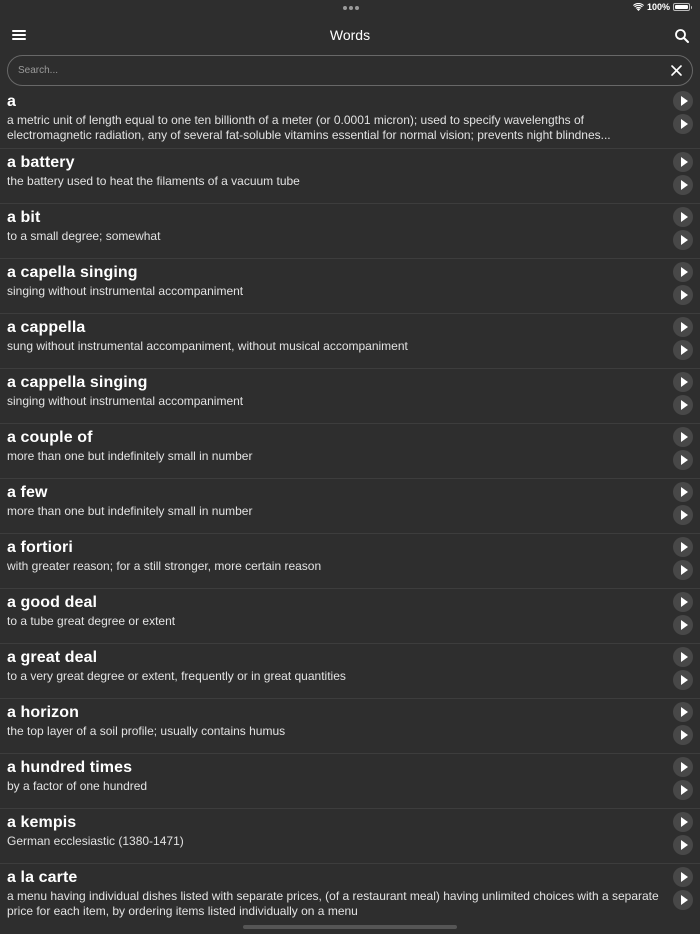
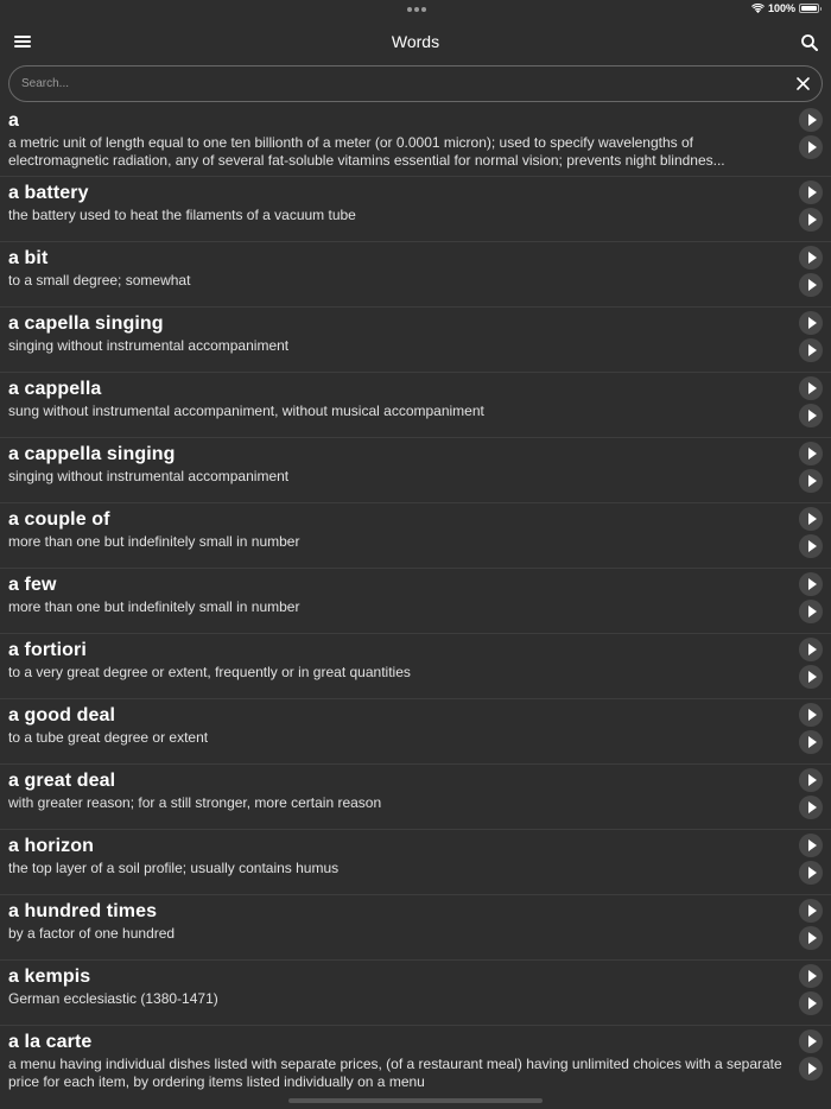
  100%
  Words
  Search...
  a
  a metric unit of length equal to one ten billionth of a meter (or 0.0001 micron); used to specify wavelengths of electromagnetic radiation, any of several fat-soluble vitamins essential for normal vision; prevents night blindnes...
  a battery
  the battery used to heat the filaments of a vacuum tube
  a bit
  to a small degree; somewhat
  a capella singing
  singing without instrumental accompaniment
  a cappella
  sung without instrumental accompaniment, without musical accompaniment
  a cappella singing
  singing without instrumental accompaniment
  a couple of
  more than one but indefinitely small in number
  a few
  more than one but indefinitely small in number
  a fortiori
- with greater reason; for a still stronger, more certain reason
+ to a very great degree or extent, frequently or in great quantities
  a good deal
  to a tube great degree or extent
  a great deal
- to a very great degree or extent, frequently or in great quantities
+ with greater reason; for a still stronger, more certain reason
  a horizon
  the top layer of a soil profile; usually contains humus
  a hundred times
  by a factor of one hundred
  a kempis
  German ecclesiastic (1380-1471)
  a la carte
  a menu having individual dishes listed with separate prices, (of a restaurant meal) having unlimited choices with a separate price for each item, by ordering items listed individually on a menu
